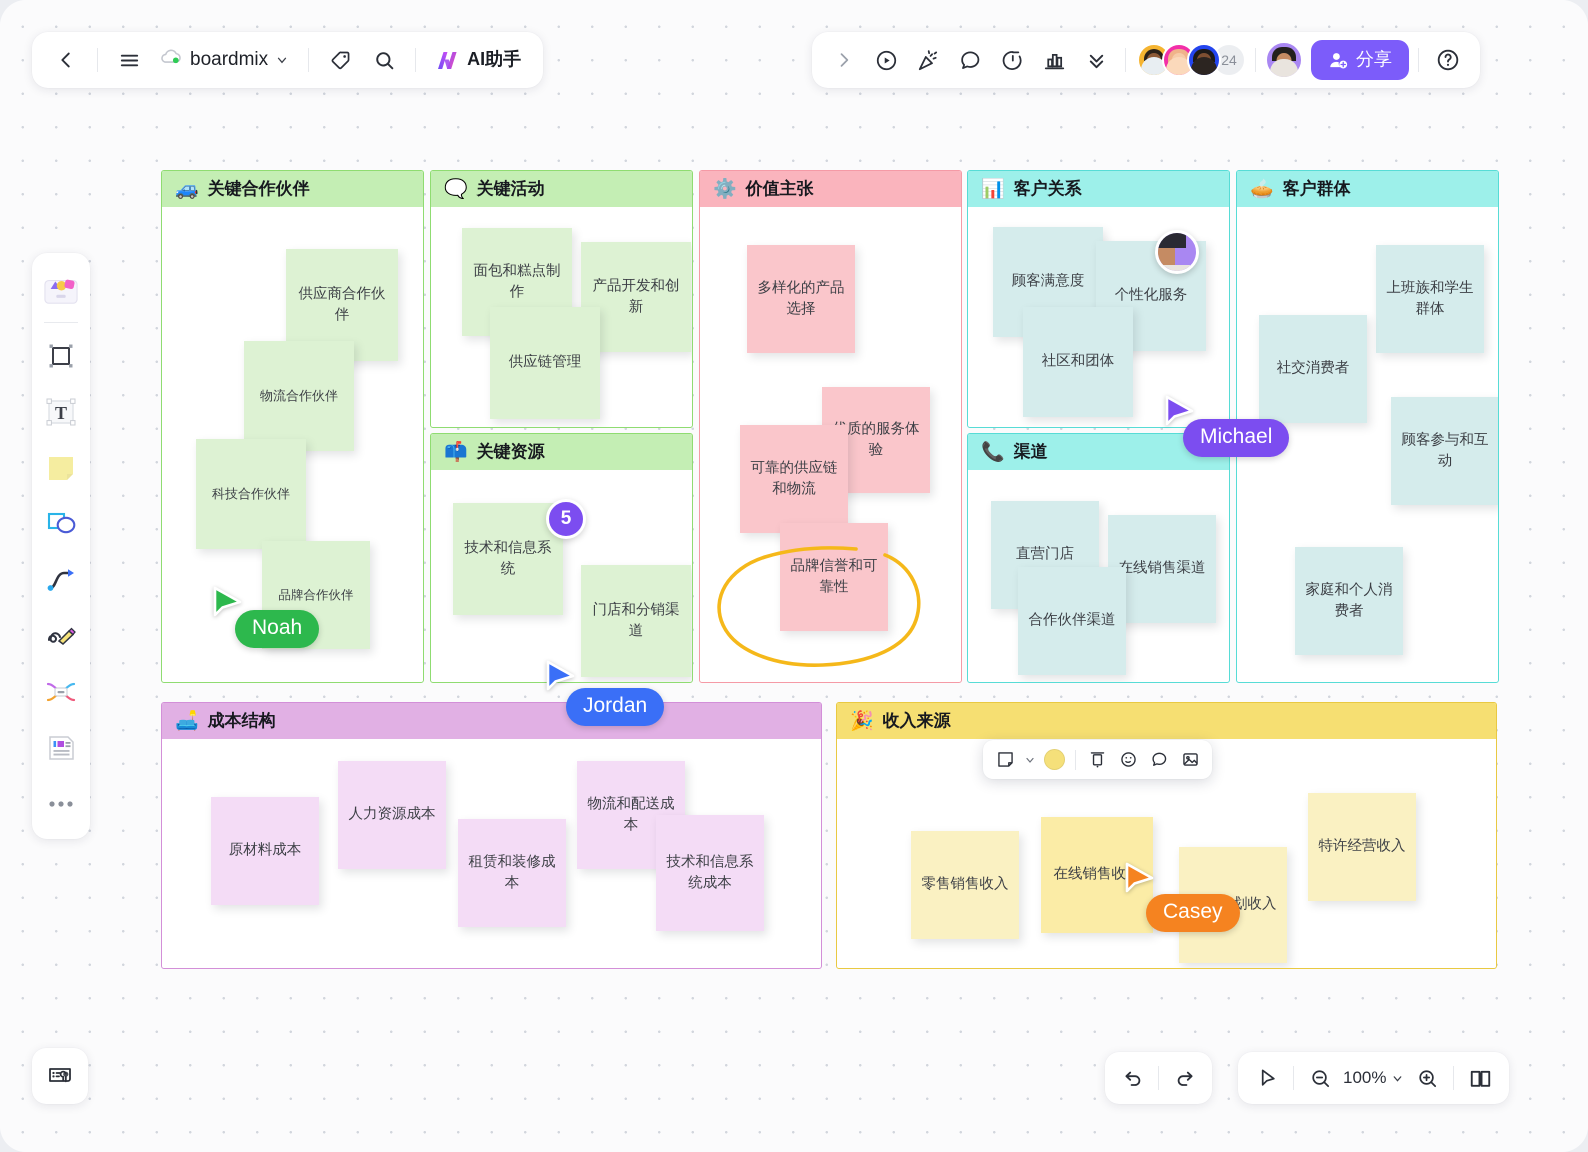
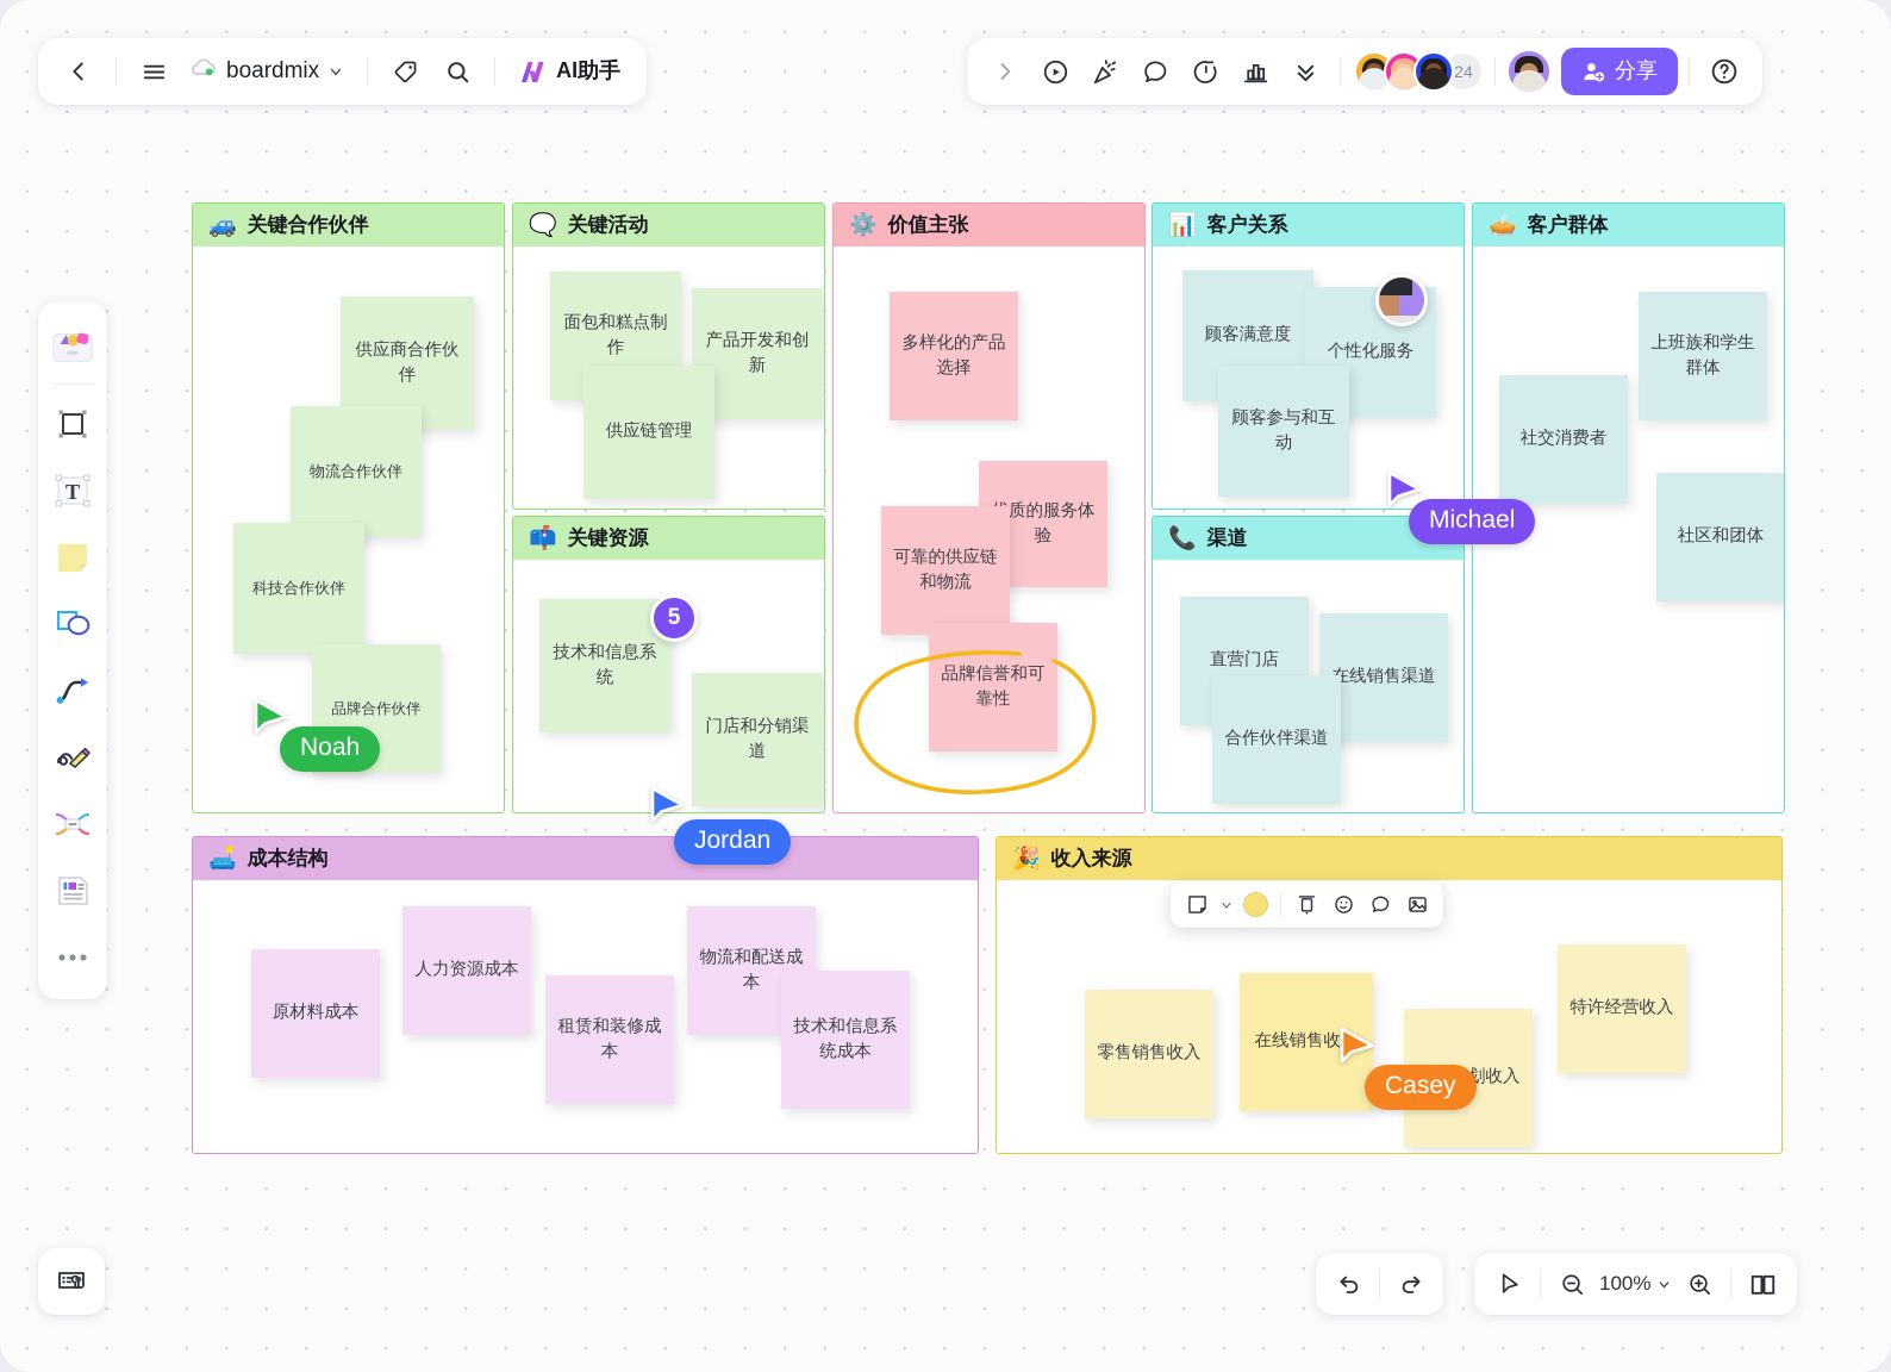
  🚙
  关键合作伙伴
  供应商合作伙伴
  物流合作伙伴
  科技合作伙伴
  品牌合作伙伴
  🗨️
  关键活动
  面包和糕点制作
  产品开发和创新
  供应链管理
  📫
  关键资源
  技术和信息系统
  门店和分销渠道
  ⚙️
  价值主张
  多样化的产品选择
  质的服务体验
  可靠的供应链和物流
  品牌信誉和可靠性
  📊
  客户关系
  顾客满意度
  个性化服务
- 社区和团体
+ 顾客参与和互动
  📞
  渠道
  直营门店
  线销售渠道
  合作伙伴渠道
  🥧
  客户群体
  上班族和学生群体
  社交消费者
- 顾客参与和互动
+ 社区和团体
- 家庭和个人消费者
  🛋️
  成本结构
  原材料成本
  人力资源成本
  租赁和装修成本
  物流和配送成本
  技术和信息系统成本
  🎉
  收入来源
  零售销售收入
  在线销售收
  特许经营收入
  5
  Noah
  Jordan
  Michael
  Casey
  boardmix
  AI助手
  24
  分享
  T
  100%
